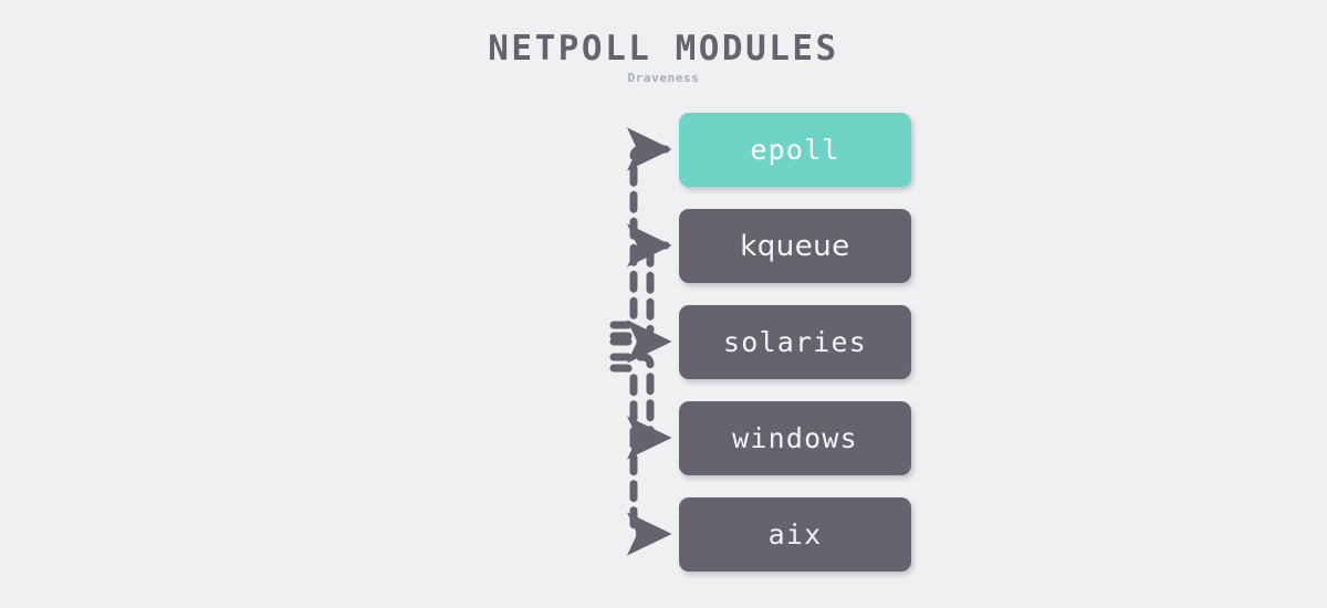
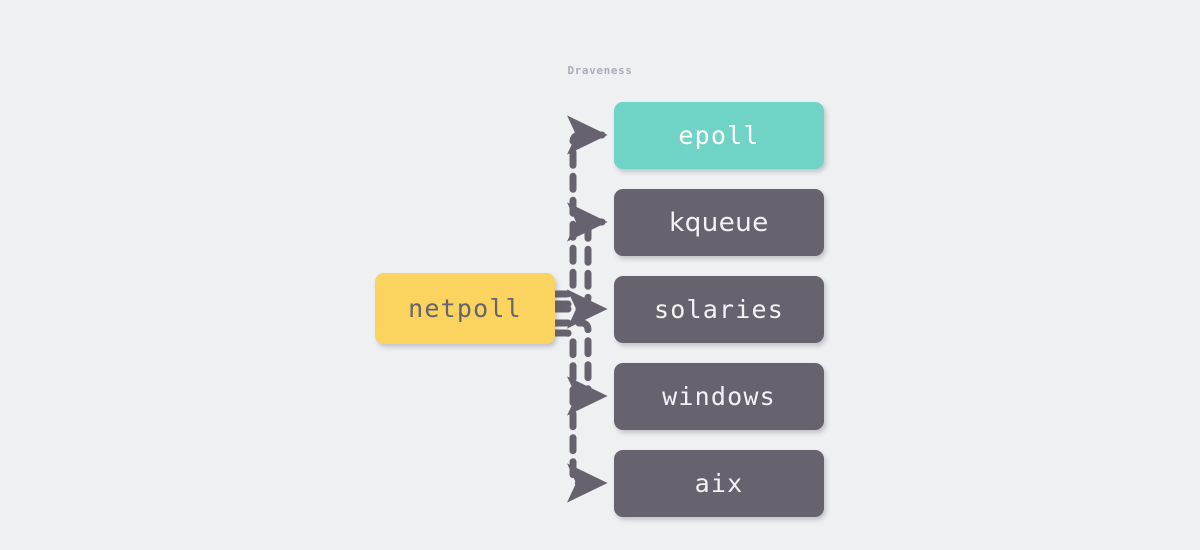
- NETPOLL MODULES
  Draveness
+ netpoll
  epoll
  kqueue
  solaries
  windows
  aix
